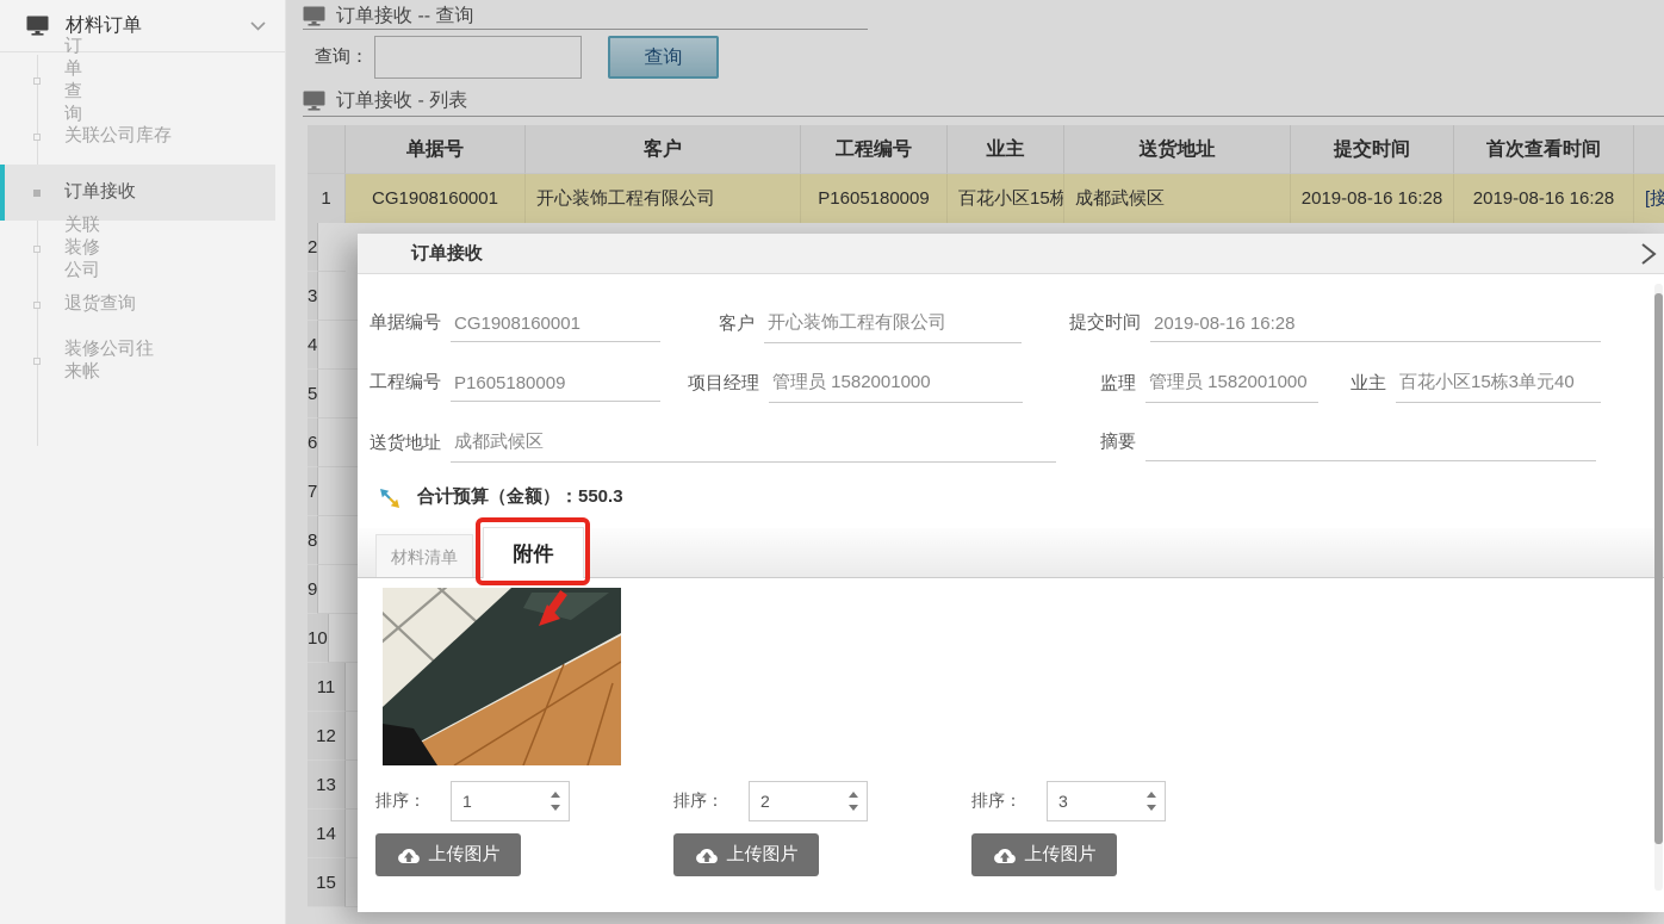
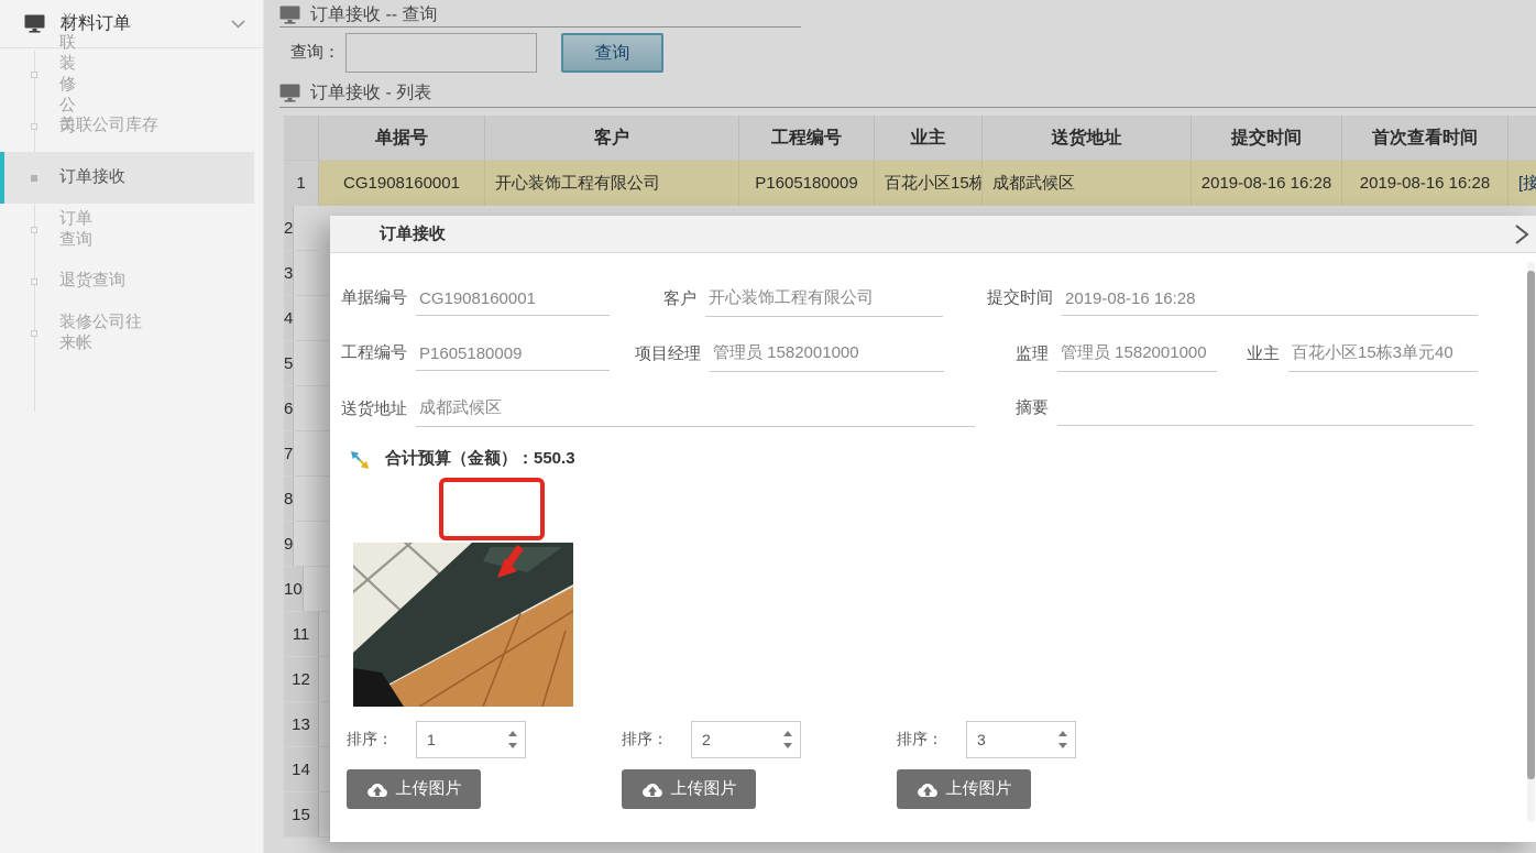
  材料订单
- 订单查询
+ 关联装修公司
  关联公司库存
  订单接收
- 关联装修公司
+ 订单查询
  退货查询
  装修公司往来帐
  订单接收 -- 查询
  查询：
  查询
  订单接收 - 列表
  单据号
  客户
  工程编号
  业主
  送货地址
  提交时间
  首次查看时间
  1
  CG1908160001
  开心装饰工程有限公司
  P1605180009
  百花小区15栋
  成都武候区
  2019-08-16 16:28
  2019-08-16 16:28
  [接
  2
  3
  4
  5
  6
  7
  8
  9
  10
  11
  12
  13
  14
  15
  订单接收
  单据编号
  CG1908160001
  客户
  开心装饰工程有限公司
  提交时间
  2019-08-16 16:28
  工程编号
  P1605180009
  项目经理
  管理员 1582001000
  监理
  管理员 1582001000
  业主
  百花小区15栋3单元40
  送货地址
  成都武候区
  摘要
  合计预算（金额）：550.3
- 材料清单
- 附件
  排序：
  1
  上传图片
  排序：
  2
  上传图片
  排序：
  3
  上传图片
